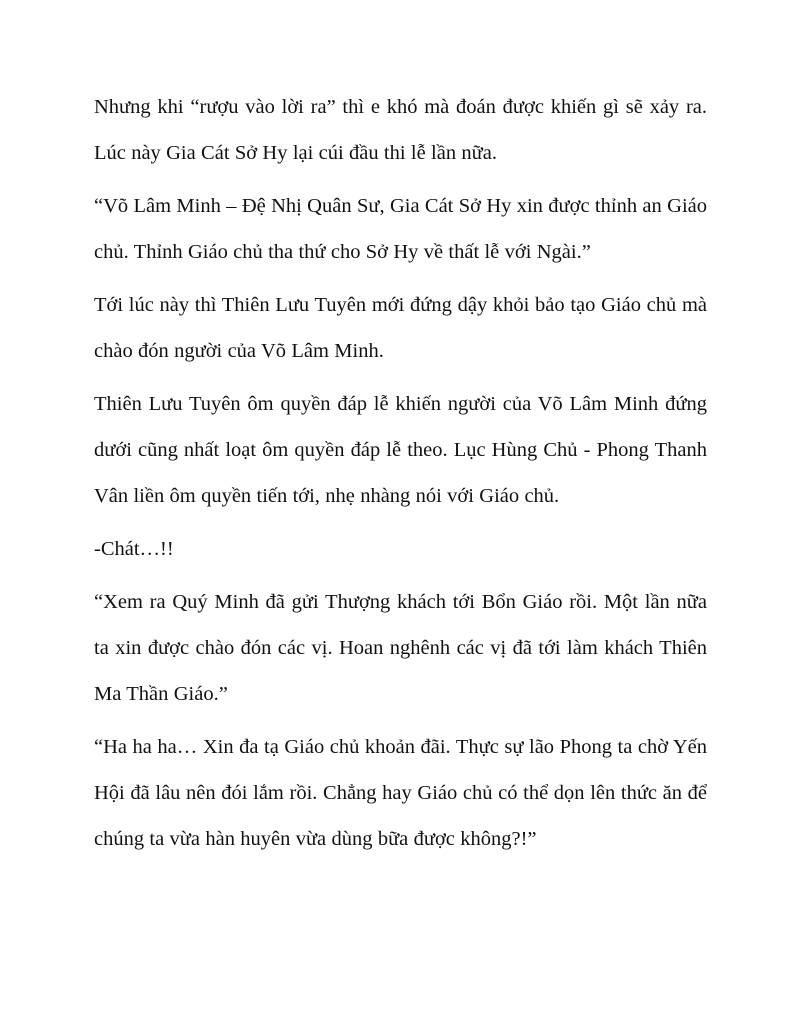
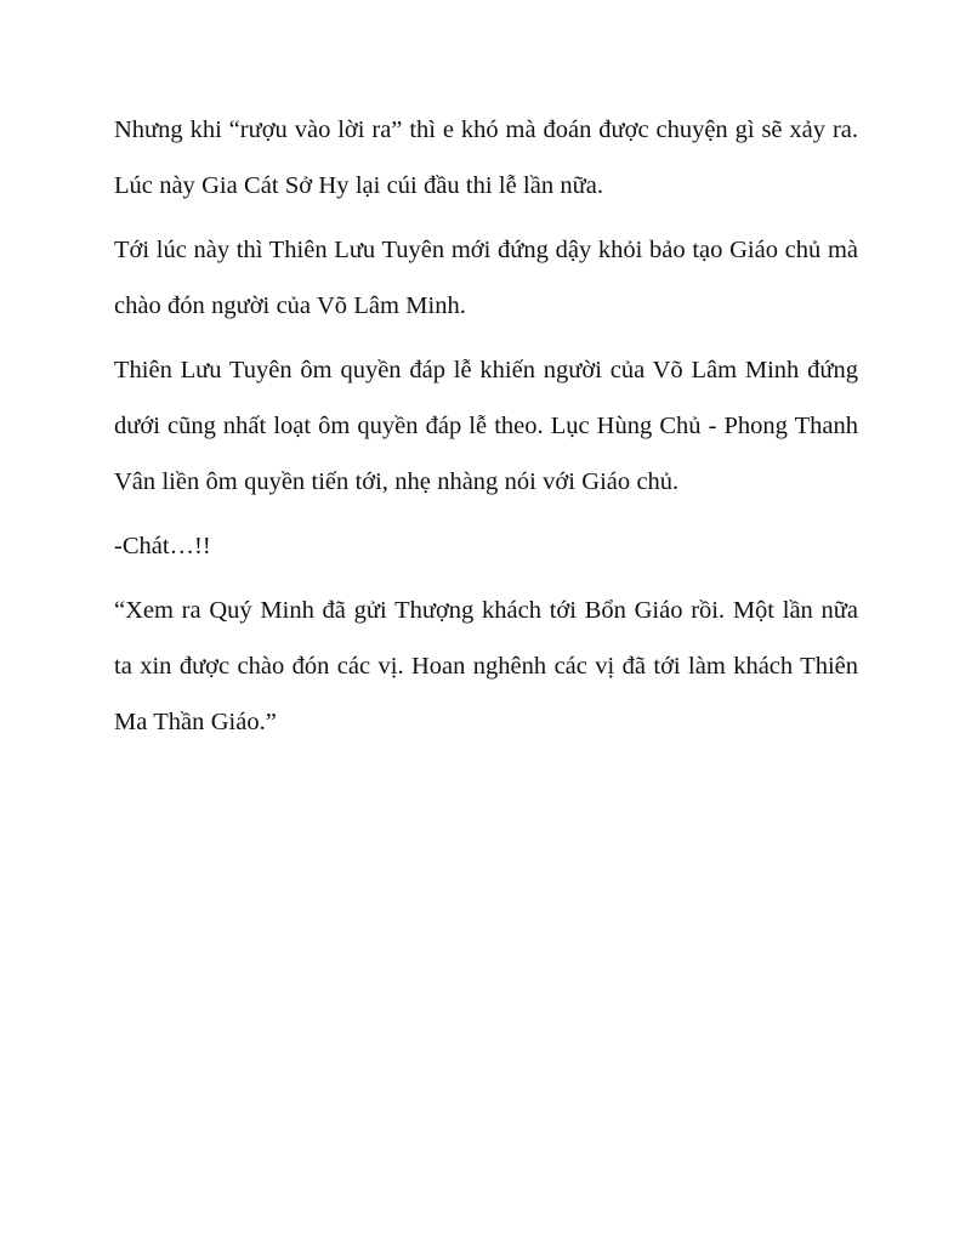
- Nhưng khi “rượu vào lời ra” thì e khó mà đoán được khiến gì sẽ xảy ra. Lúc này Gia Cát Sở Hy lại cúi đầu thi lễ lần nữa.
+ Nhưng khi “rượu vào lời ra” thì e khó mà đoán được chuyện gì sẽ xảy ra. Lúc này Gia Cát Sở Hy lại cúi đầu thi lễ lần nữa.
- “Võ Lâm Minh – Đệ Nhị Quân Sư, Gia Cát Sở Hy xin được thỉnh an Giáo chủ. Thỉnh Giáo chủ tha thứ cho Sở Hy về thất lễ với Ngài.”
  Tới lúc này thì Thiên Lưu Tuyên mới đứng dậy khỏi bảo tạo Giáo chủ mà chào đón người của Võ Lâm Minh.
  Thiên Lưu Tuyên ôm quyền đáp lễ khiến người của Võ Lâm Minh đứng dưới cũng nhất loạt ôm quyền đáp lễ theo. Lục Hùng Chủ - Phong Thanh Vân liền ôm quyền tiến tới, nhẹ nhàng nói với Giáo chủ.
  -Chát…!!
  “Xem ra Quý Minh đã gửi Thượng khách tới Bổn Giáo rồi. Một lần nữa ta xin được chào đón các vị. Hoan nghênh các vị đã tới làm khách Thiên Ma Thần Giáo.”
- “Ha ha ha… Xin đa tạ Giáo chủ khoản đãi. Thực sự lão Phong ta chờ Yến Hội đã lâu nên đói lắm rồi. Chẳng hay Giáo chủ có thể dọn lên thức ăn để chúng ta vừa hàn huyên vừa dùng bữa được không?!”
